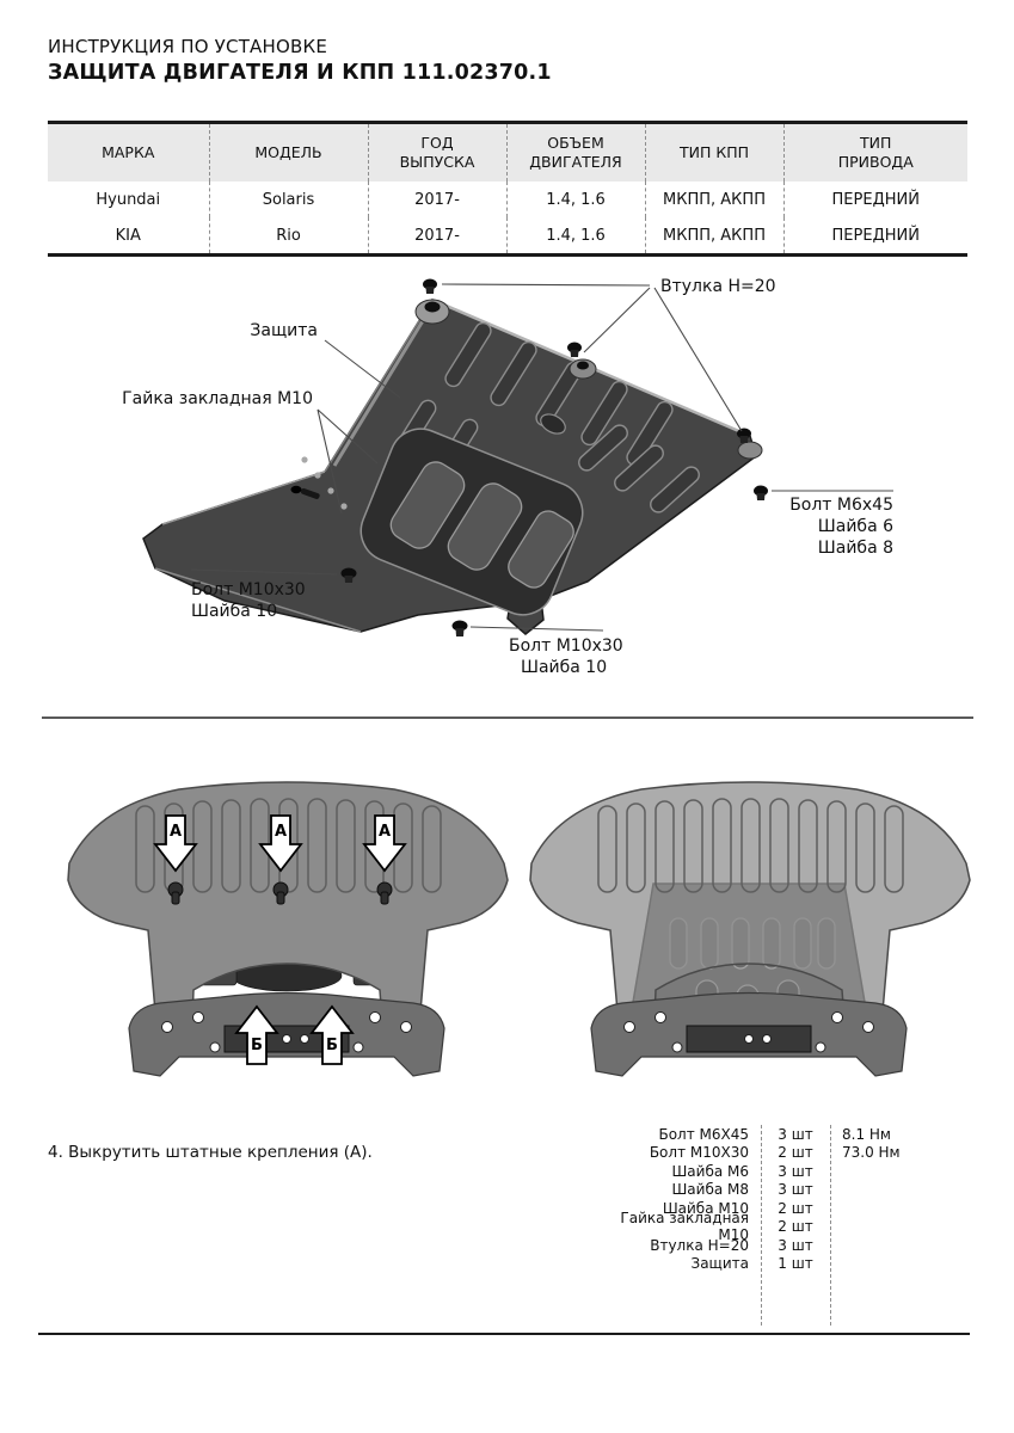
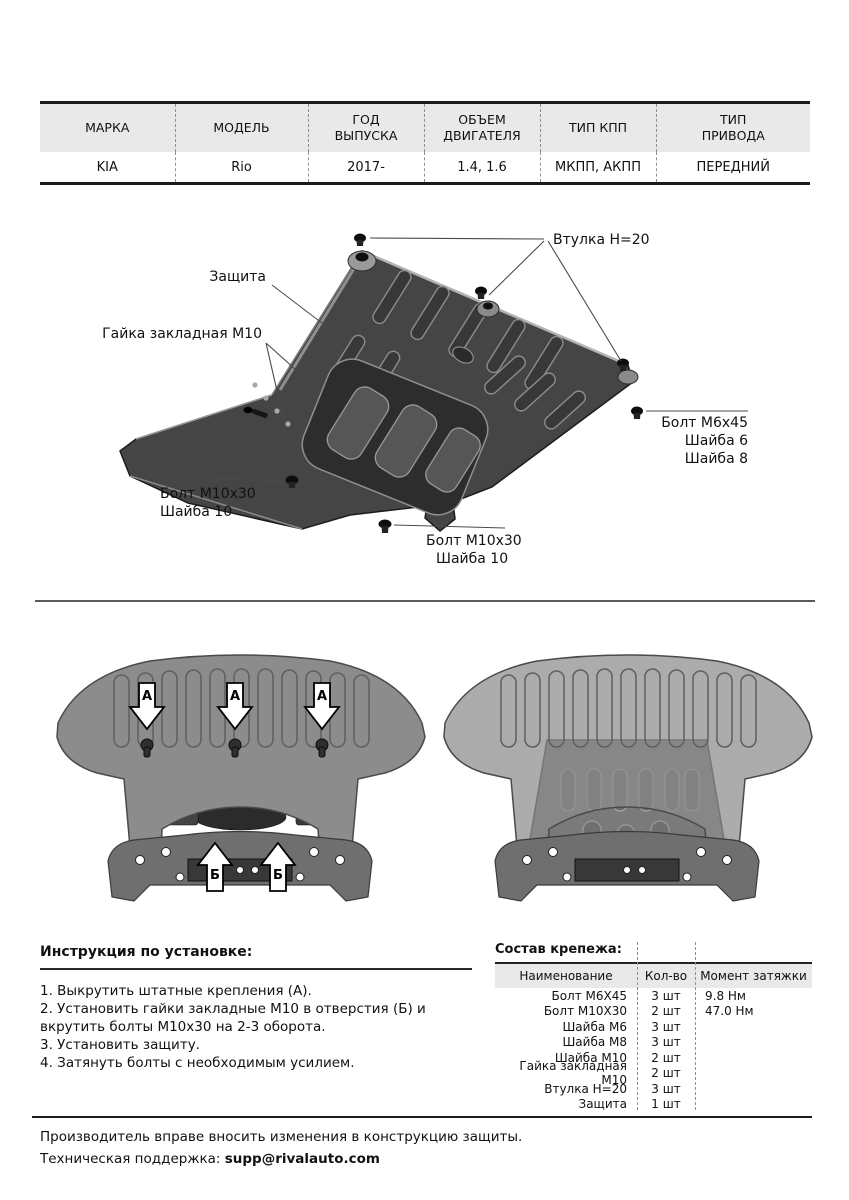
- ИНСТРУКЦИЯ ПО УСТАНОВКЕ
- ЗАЩИТА ДВИГАТЕЛЯ И КПП 111.02370.1
  МАРКА	МОДЕЛЬ	ГОД ВЫПУСКА	ОБЪЕМ ДВИГАТЕЛЯ	ТИП КПП	ТИП ПРИВОДА
- Hyundai	Solaris	2017-	1.4, 1.6	МКПП, АКПП	ПЕРЕДНИЙ
  KIA	Rio	2017-	1.4, 1.6	МКПП, АКПП	ПЕРЕДНИЙ
  Защита
  Гайка закладная М10
  Втулка Н=20
  Болт М6х45
  Шайба 6
  Шайба 8
  Болт М10х30
  Шайба 10
  Болт М10х30
  Шайба 10
  А
  А
  А
  Б
  Б
+ Инструкция по установке:
- 4. Выкрутить штатные крепления (А).
+ 1. Выкрутить штатные крепления (А).
+ 2. Установить гайки закладные М10 в отверстия (Б) и вкрутить болты М10х30 на 2-3 оборота.
+ 3. Установить защиту.
+ 4. Затянуть болты с необходимым усилием.
+ Состав крепежа:
+ Наименование
+ Кол-во
+ Момент затяжки
  Болт М6Х45
  3 шт
- 8.1 Нм
+ 9.8 Нм
  Болт М10Х30
  2 шт
- 73.0 Нм
+ 47.0 Нм
  Шайба М6
  3 шт
  Шайба М8
  3 шт
  Шайба М10
  2 шт
  Гайка закладная М10
  2 шт
  Втулка Н=20
  3 шт
  Защита
  1 шт
+ Производитель вправе вносить изменения в конструкцию защиты.
+ Техническая поддержка: supp@rivalauto.com
